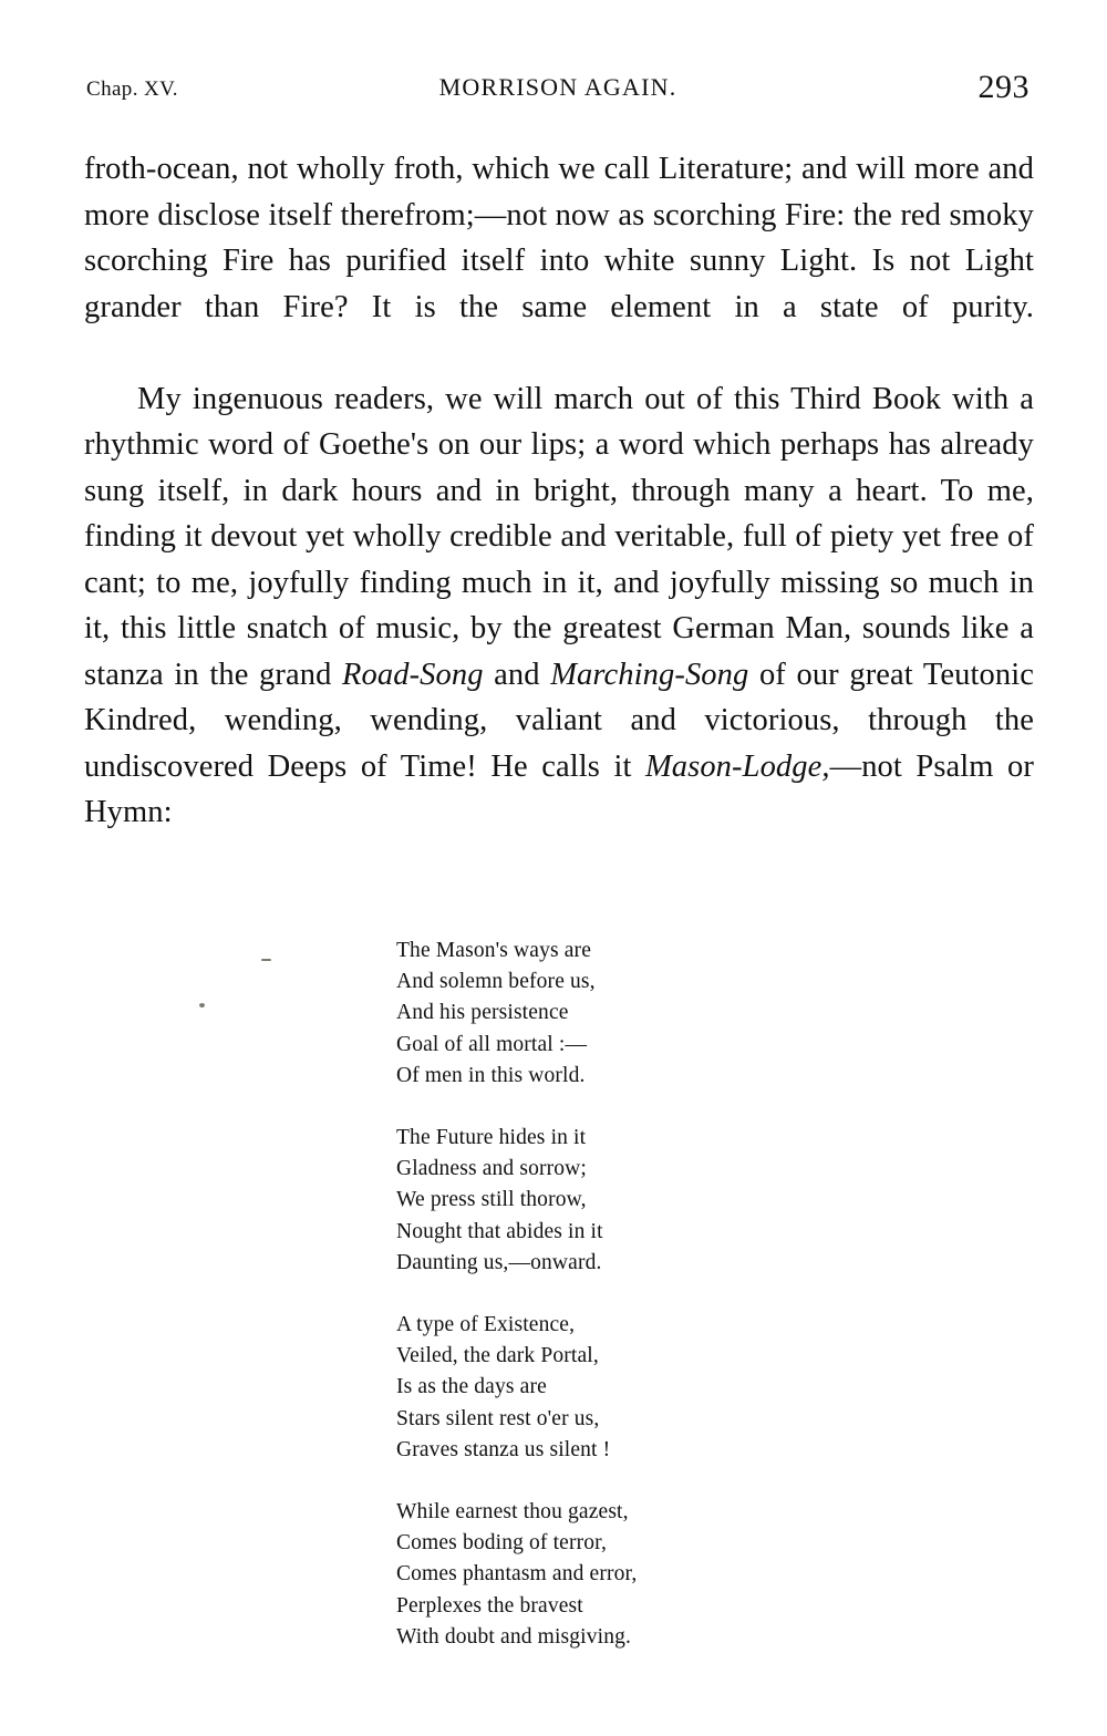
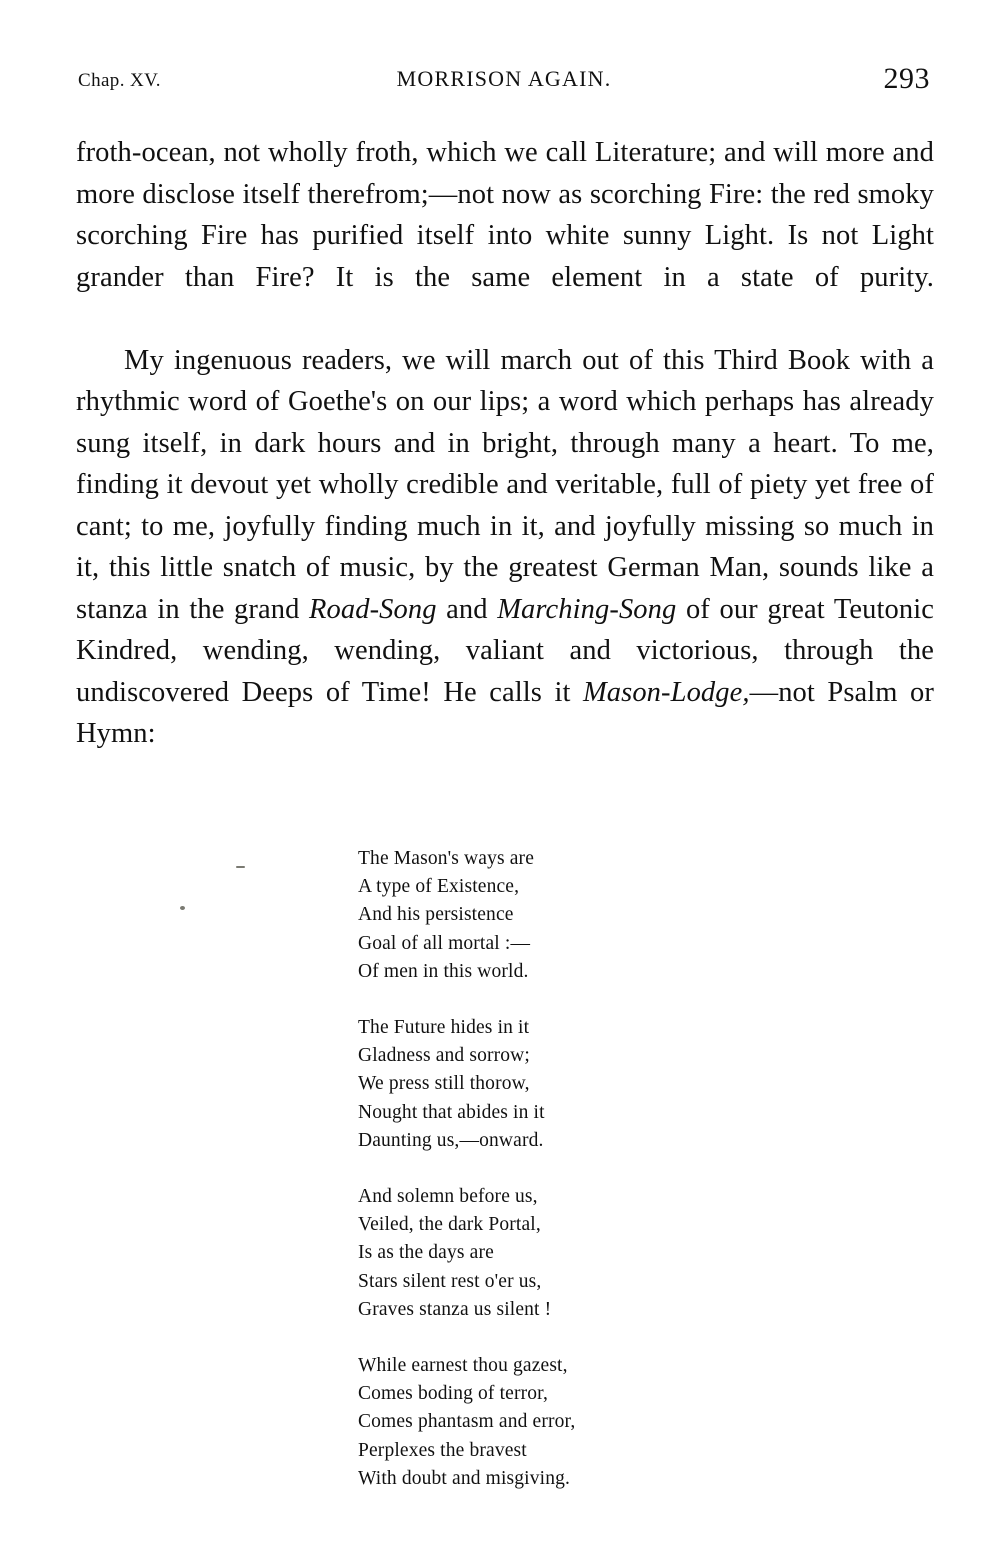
  Chap. XV.
  MORRISON AGAIN.
  293
  froth-ocean, not wholly froth, which we call Literature; and will more and more disclose itself therefrom;—not now as scorching Fire: the red smoky scorching Fire has purified itself into white sunny Light. Is not Light grander than Fire? It is the same element in a state of purity.
  My ingenuous readers, we will march out of this Third Book with a rhythmic word of Goethe's on our lips; a word which perhaps has already sung itself, in dark hours and in bright, through many a heart. To me, finding it devout yet wholly credible and veritable, full of piety yet free of cant; to me, joyfully finding much in it, and joyfully missing so much in it, this little snatch of music, by the greatest German Man, sounds like a stanza in the grand Road-Song and Marching-Song of our great Teutonic Kindred, wending, wending, valiant and victorious, through the undiscovered Deeps of Time! He calls it Mason-Lodge,—not Psalm or Hymn:
  The Mason's ways are
- And solemn before us,
+ A type of Existence,
  And his persistence
  Goal of all mortal :—
  Of men in this world.
  The Future hides in it
  Gladness and sorrow;
  We press still thorow,
  Nought that abides in it
  Daunting us,—onward.
- A type of Existence,
+ And solemn before us,
  Veiled, the dark Portal,
  Is as the days are
  Stars silent rest o'er us,
  Graves stanza us silent !
  While earnest thou gazest,
  Comes boding of terror,
  Comes phantasm and error,
  Perplexes the bravest
  With doubt and misgiving.
